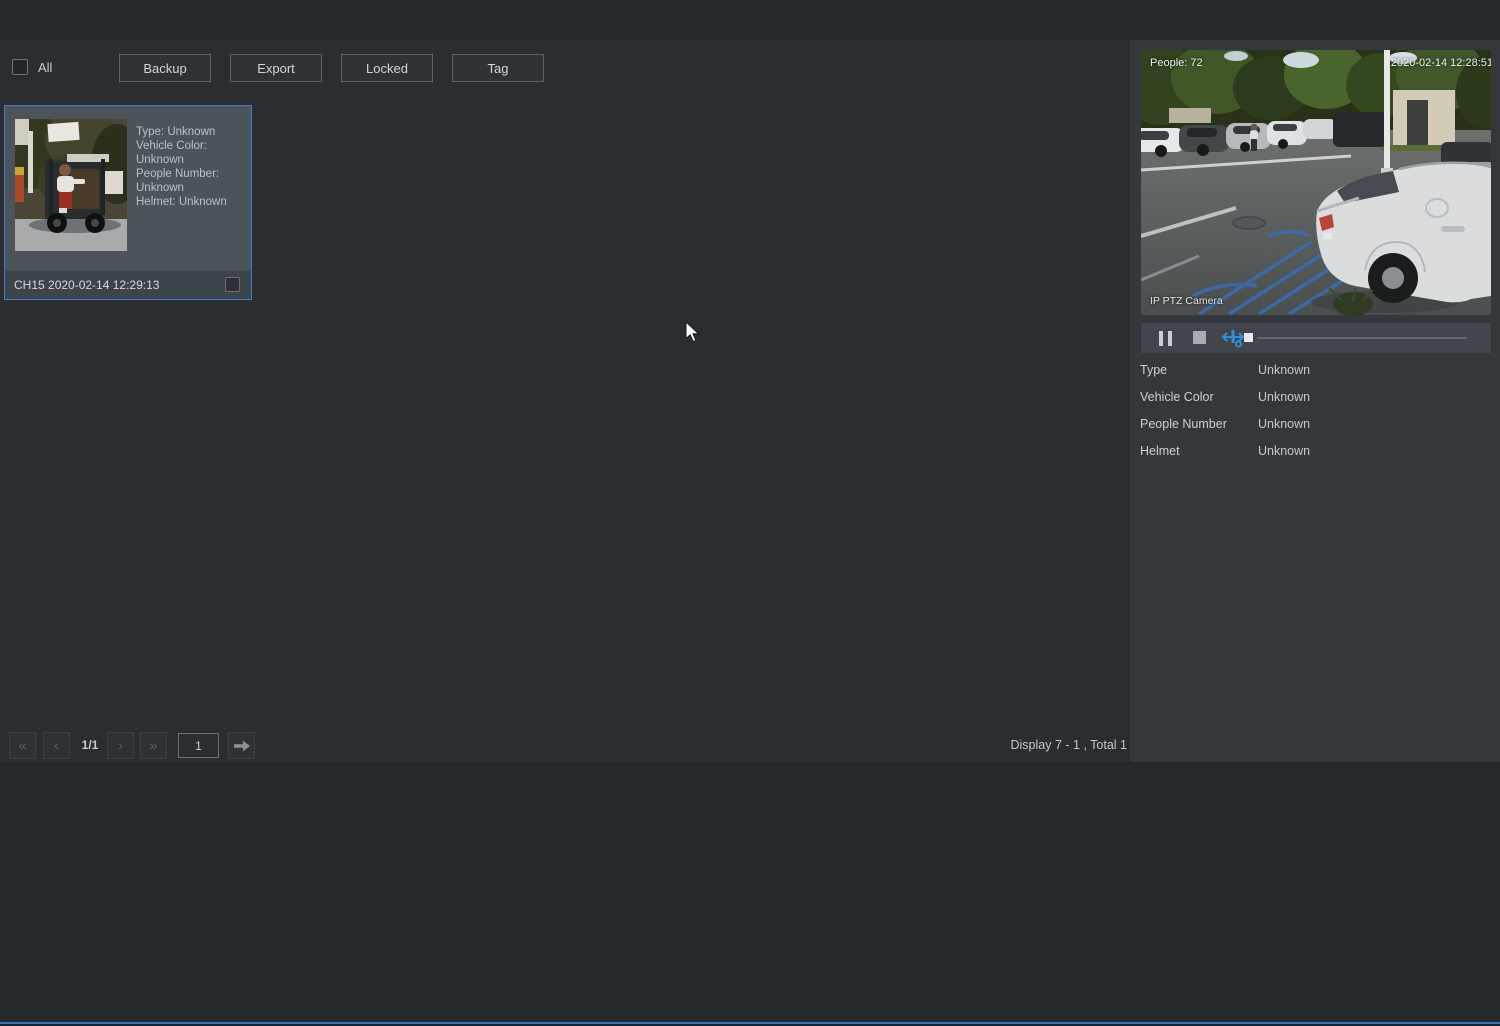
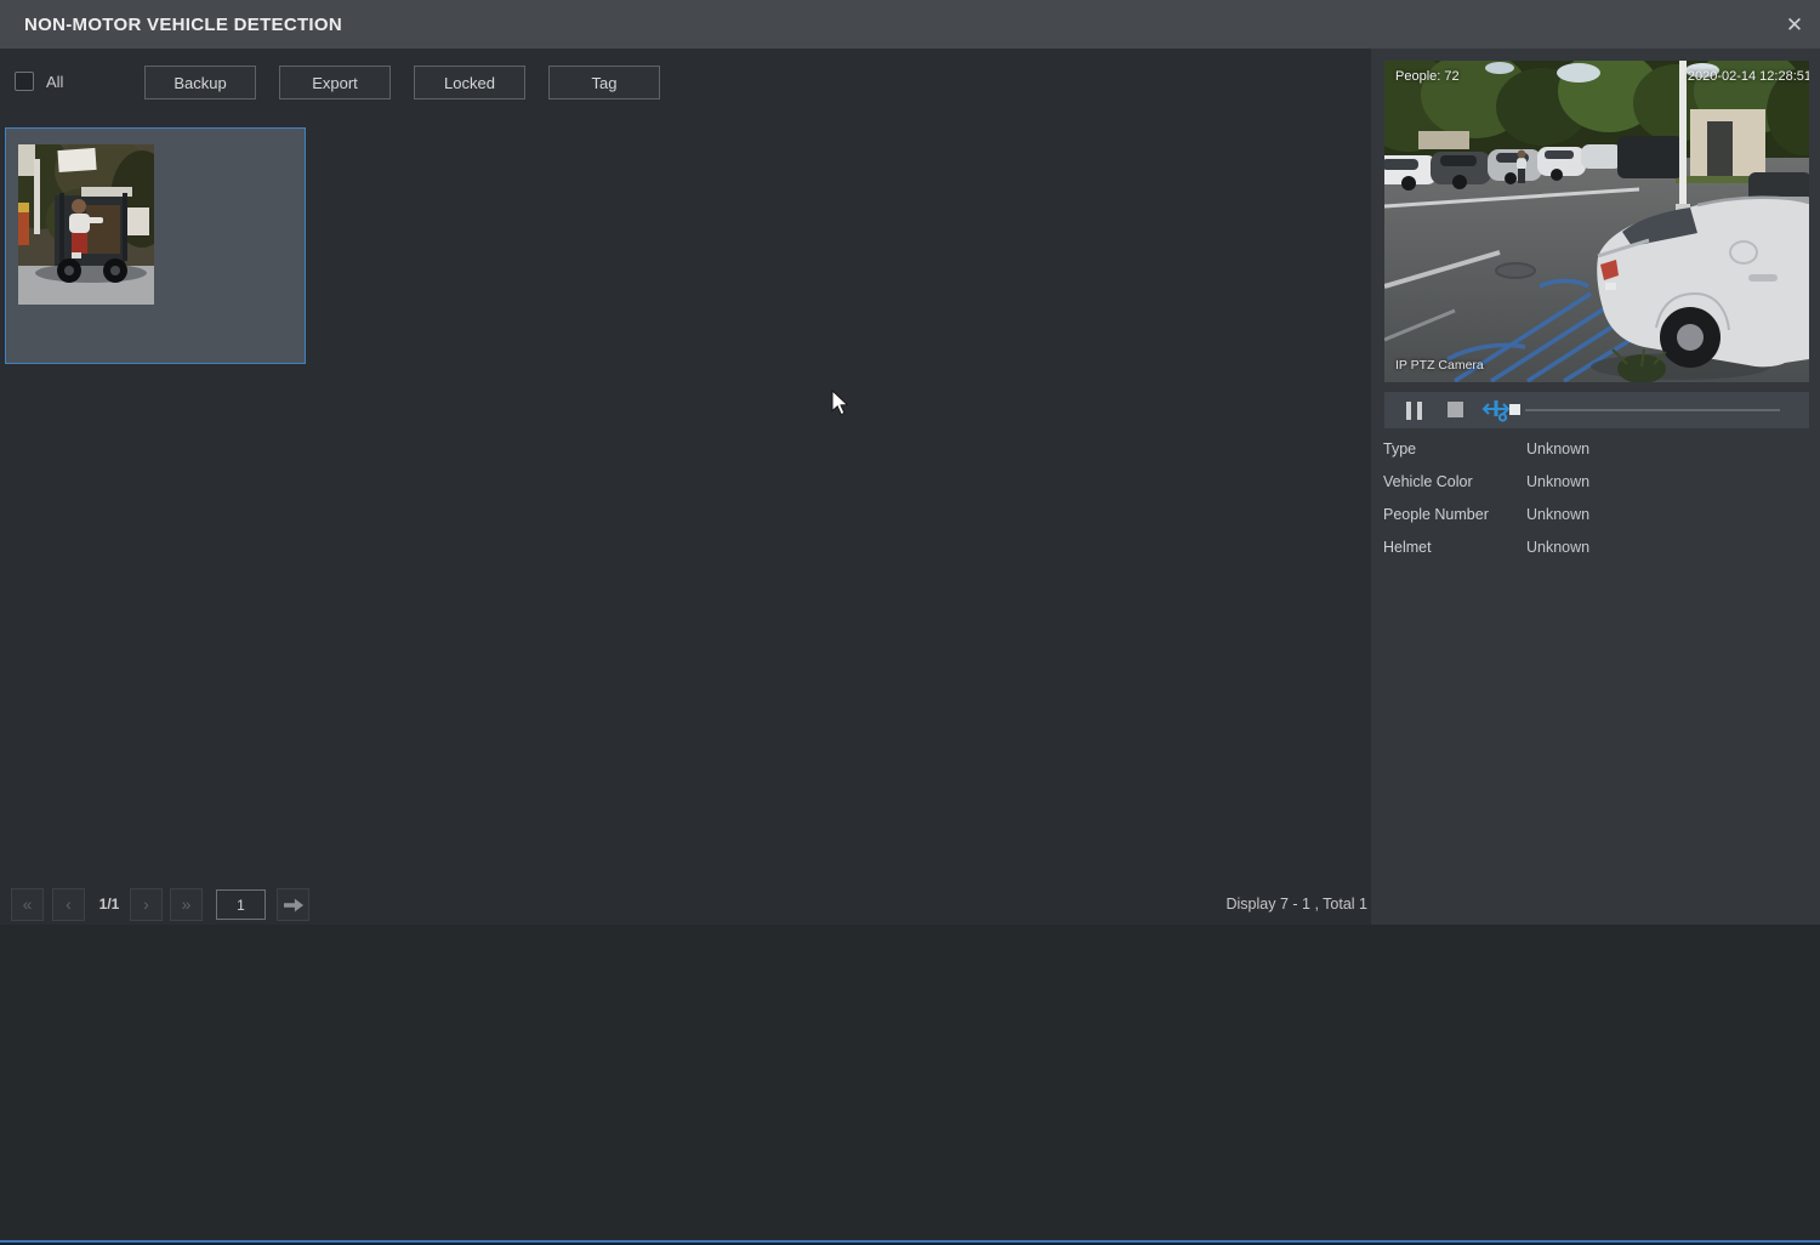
+ NON-MOTOR VEHICLE DETECTION
+ ✕
  All
  Backup
  Export
  Locked
  Tag
- Type: Unknown
- Vehicle Color: Unknown
- People Number: Unknown
- Helmet: Unknown
- CH15 2020-02-14 12:29:13
  «
  ‹
  1/1
  ›
  »
  1
  Display 7 - 1 , Total 1
  People: 72
  2020-02-14 12:28:51
  IP PTZ Camera
  Type
  Unknown
  Vehicle Color
  Unknown
  People Number
  Unknown
  Helmet
  Unknown
